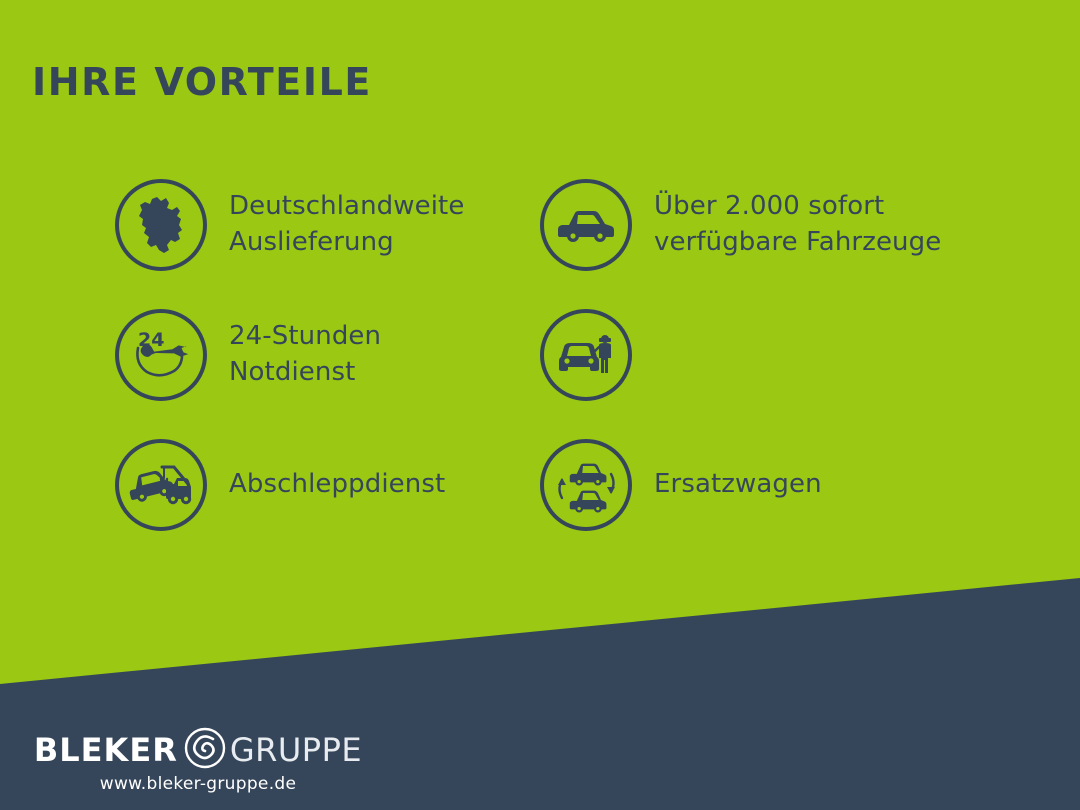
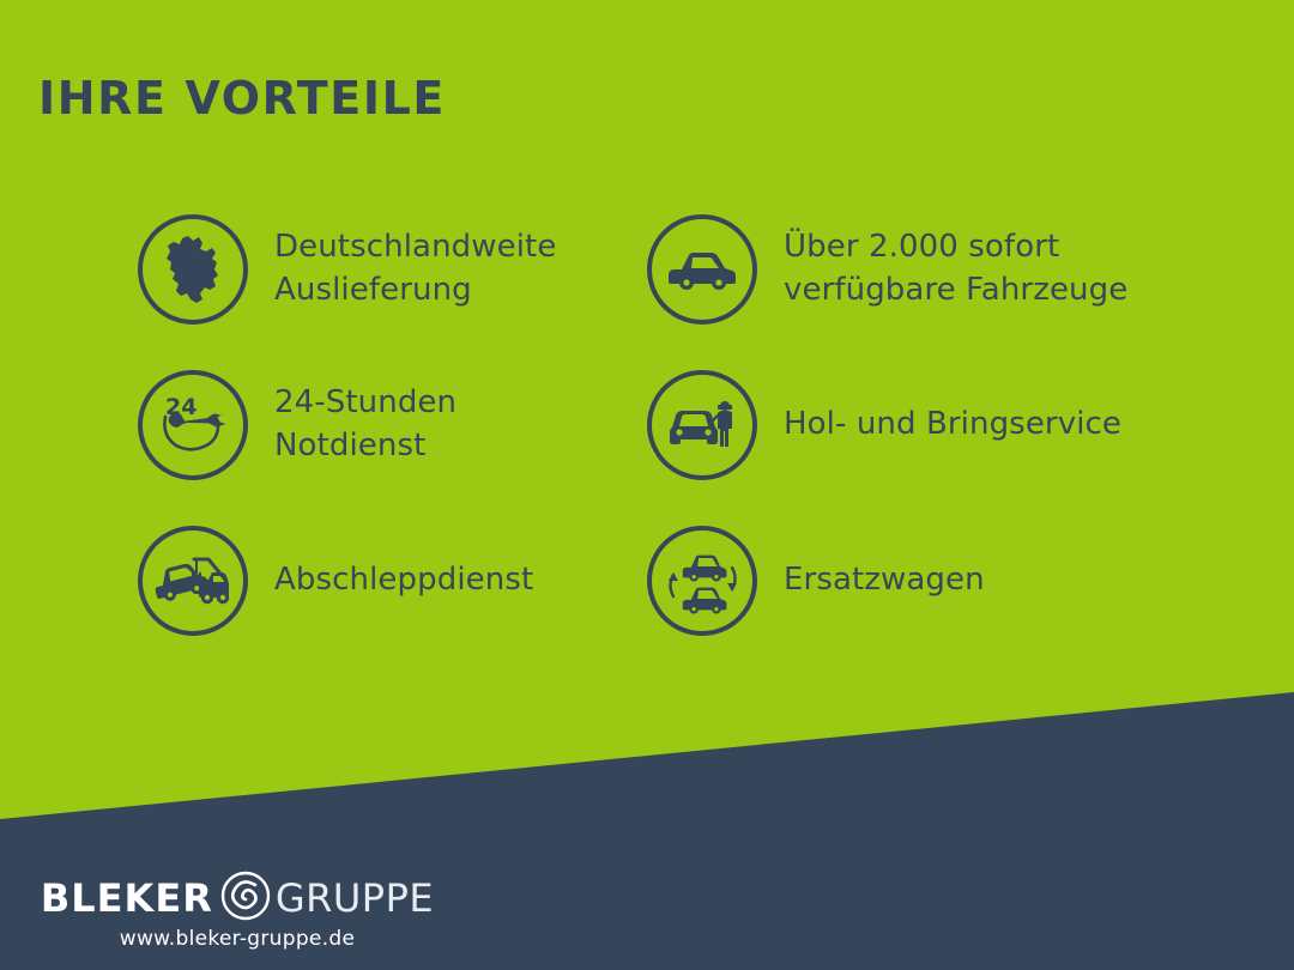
  IHRE VORTEILE
  Deutschlandweite
  Auslieferung
  Über 2.000 sofort
  verfügbare Fahrzeuge
  24
  24-Stunden
  Notdienst
+ Hol- und Bringservice
  Abschleppdienst
  Ersatzwagen
  BLEKER
  GRUPPE
  www.bleker-gruppe.de
